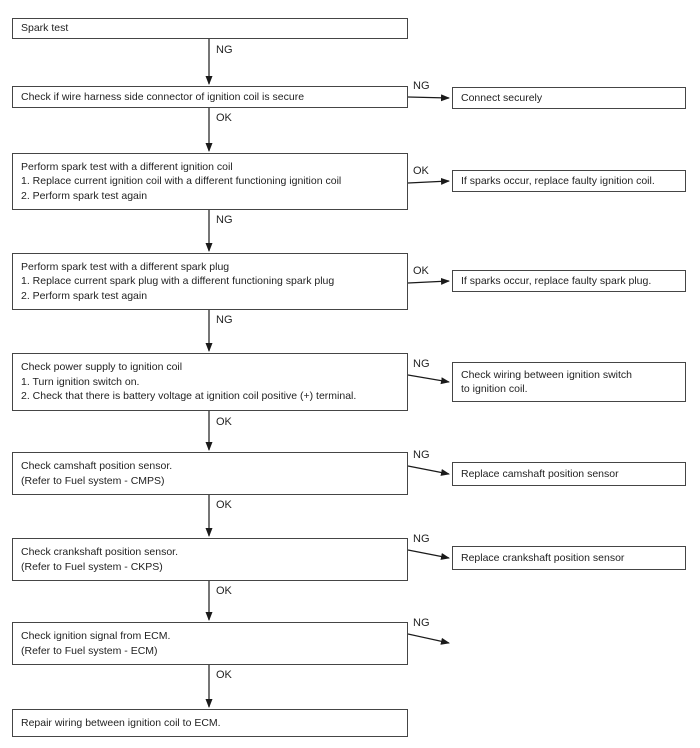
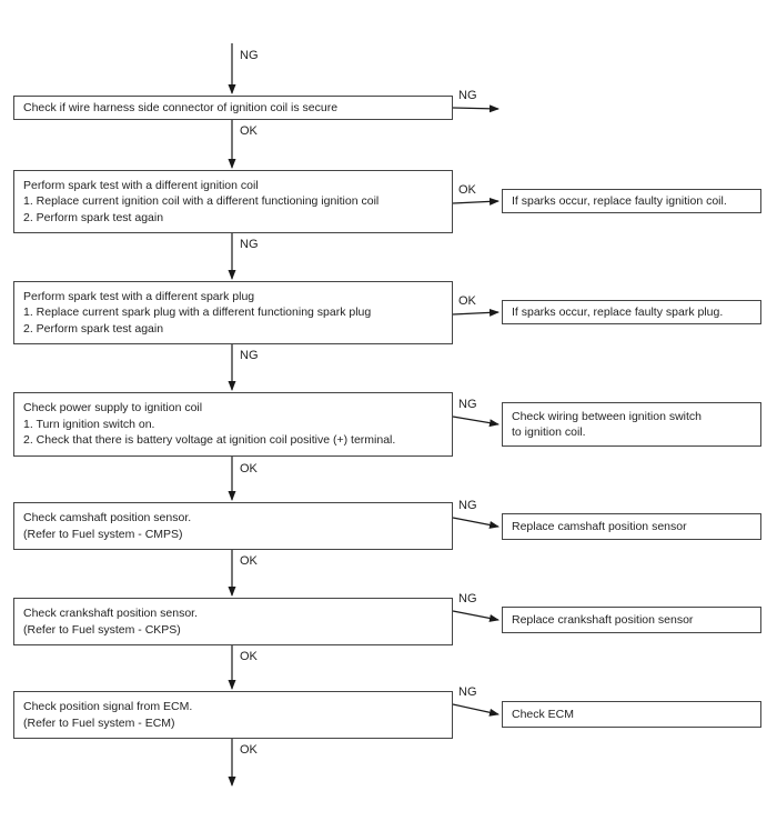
  NG
  OK
  NG
  NG
  OK
  OK
  OK
  OK
  NG
  OK
  OK
  NG
  NG
  NG
  NG
- Spark test
  Check if wire harness side connector of ignition coil is secure
  Perform spark test with a different ignition coil
  1. Replace current ignition coil with a different functioning ignition coil
  2. Perform spark test again
  Perform spark test with a different spark plug
  1. Replace current spark plug with a different functioning spark plug
  2. Perform spark test again
  Check power supply to ignition coil
  1. Turn ignition switch on.
  2. Check that there is battery voltage at ignition coil positive (+) terminal.
  Check camshaft position sensor.
  (Refer to Fuel system - CMPS)
  Check crankshaft position sensor.
  (Refer to Fuel system - CKPS)
- Check ignition signal from ECM.
+ Check position signal from ECM.
  (Refer to Fuel system - ECM)
- Repair wiring between ignition coil to ECM.
- Connect securely
  If sparks occur, replace faulty ignition coil.
  If sparks occur, replace faulty spark plug.
  Check wiring between ignition switch
  to ignition coil.
  Replace camshaft position sensor
  Replace crankshaft position sensor
+ Check ECM
